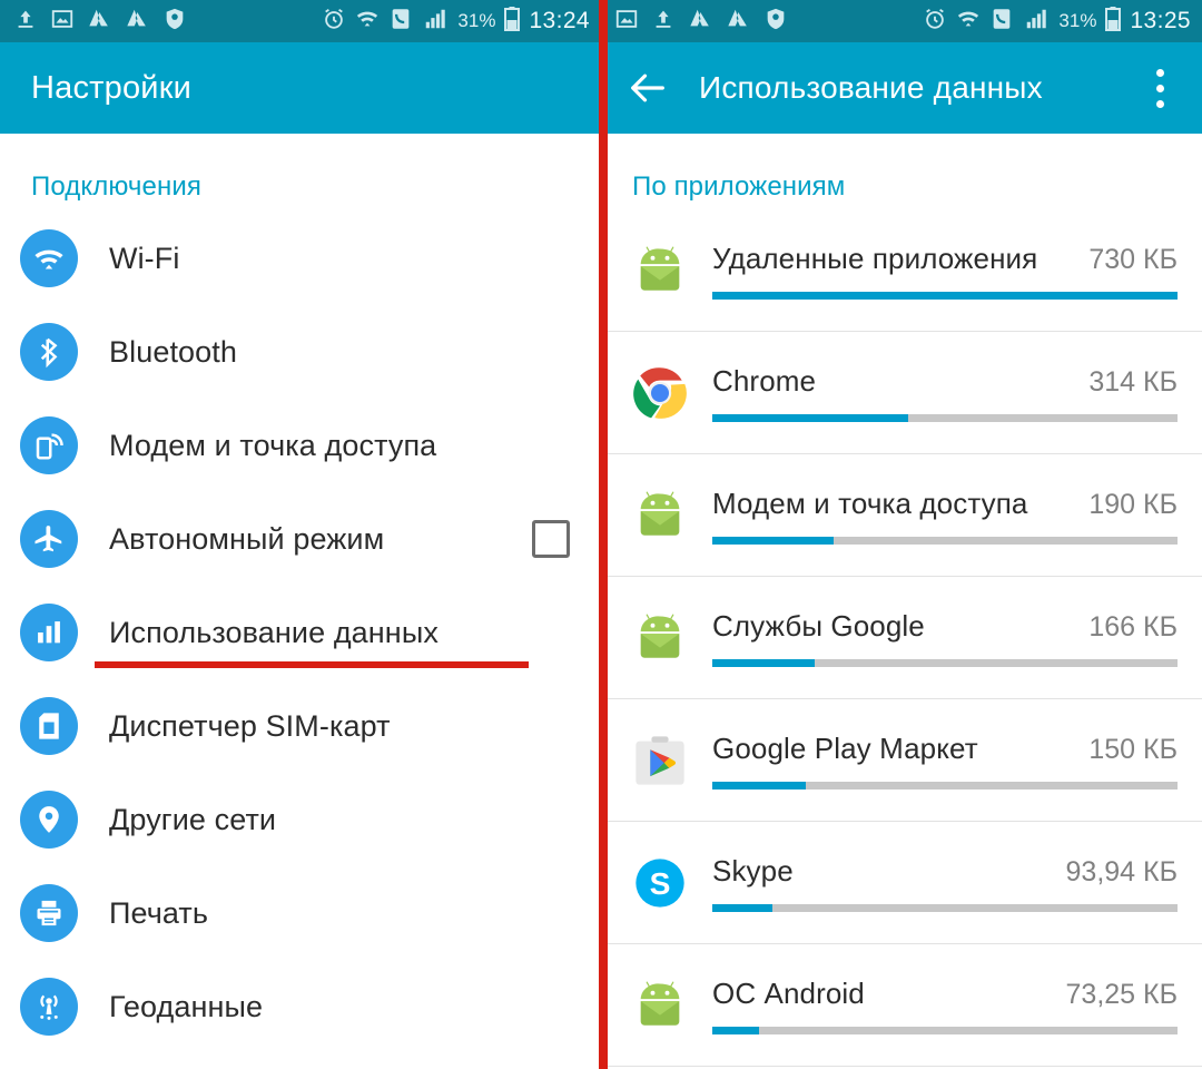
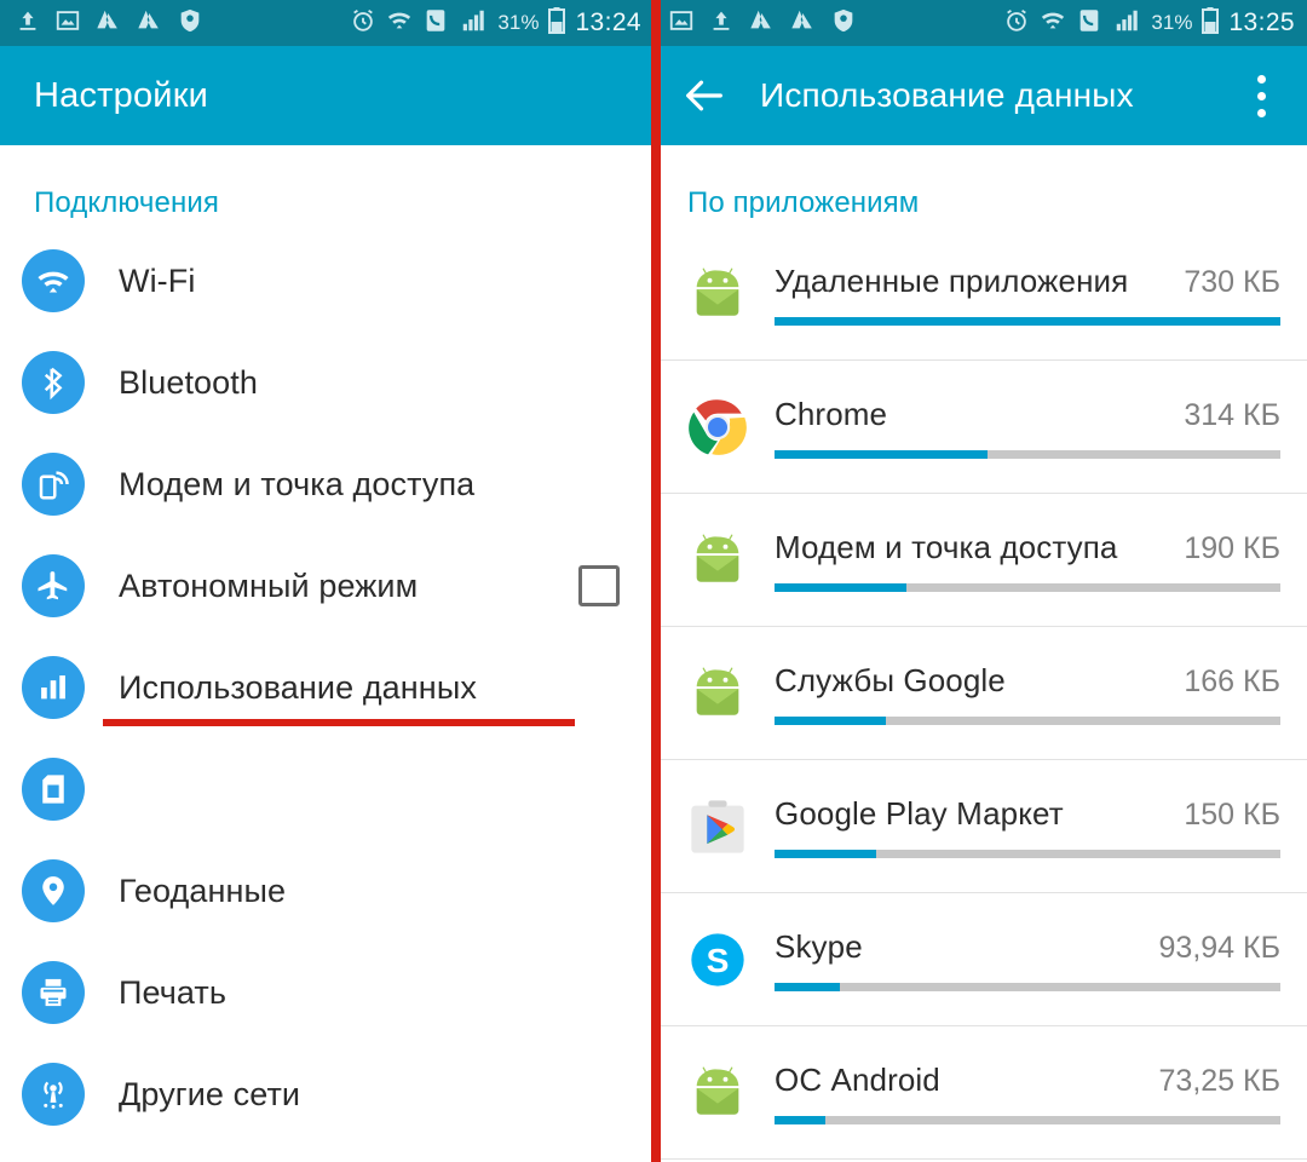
  31%
  13:24
  Настройки
  Подключения
  Wi-Fi
  Bluetooth
  Модем и точка доступа
  Автономный режим
  Использование данных
- Диспетчер SIM-карт
- Другие сети
+ Геоданные
  Печать
- Геоданные
+ Другие сети
  31%
  13:25
  Использование данных
  По приложениям
  Удаленные приложения
  730 КБ
  Chrome
  314 КБ
  Модем и точка доступа
  190 КБ
  Службы Google
  166 КБ
  Google Play Маркет
  150 КБ
  S
  Skype
  93,94 КБ
  ОС Android
  73,25 КБ
